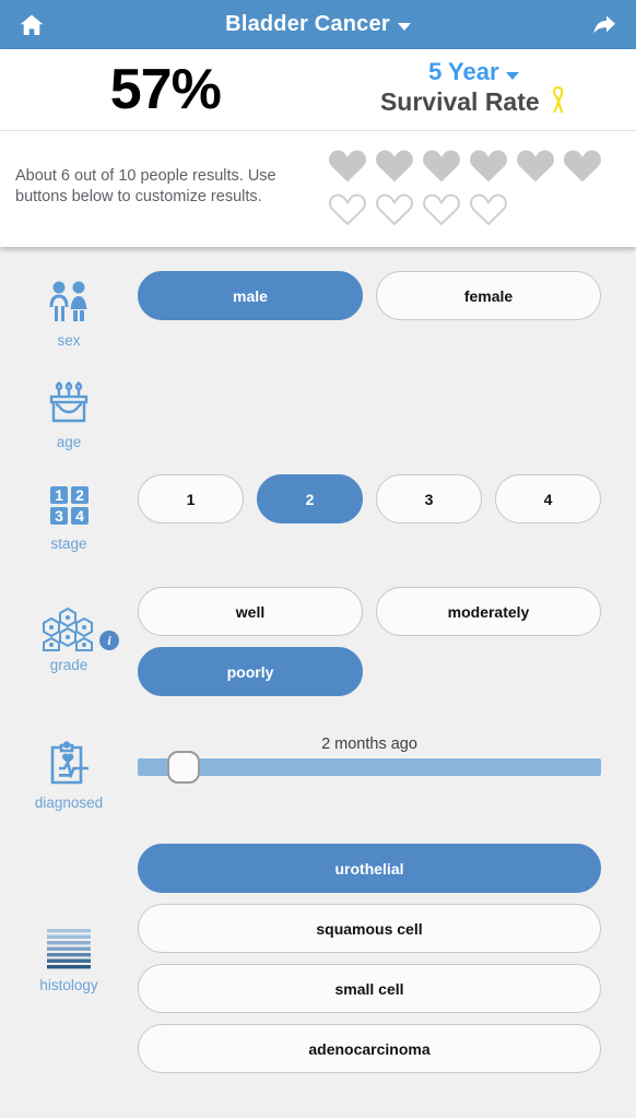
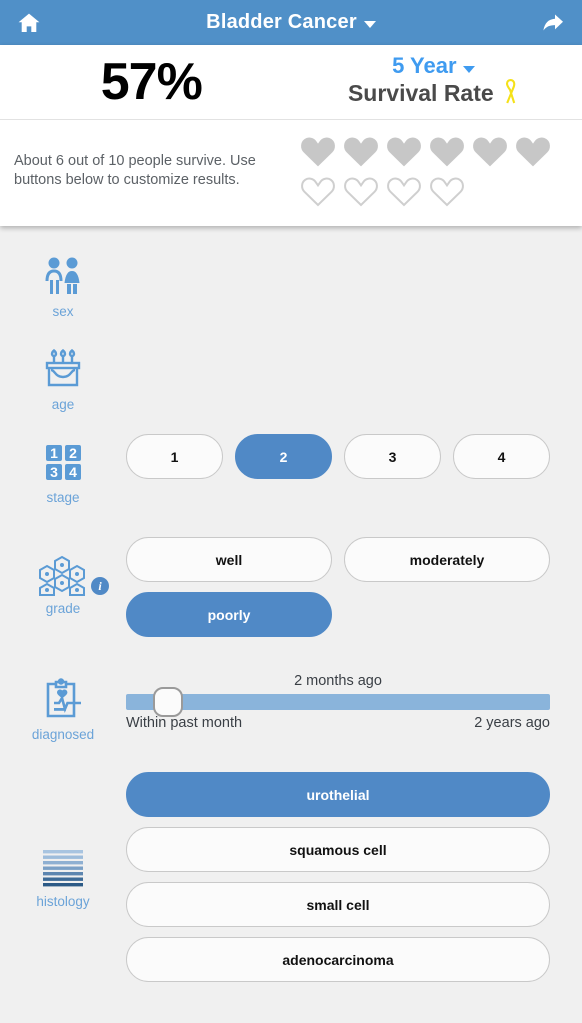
  Bladder Cancer
  57%
  5 Year
  Survival Rate
- About 6 out of 10 people results. Use buttons below to customize results.
+ About 6 out of 10 people survive. Use buttons below to customize results.
  sex
- male
- female
  age
  1
  2
  3
  4
  stage
  1
  2
  3
  4
  i
  grade
  well
  moderately
  poorly
  diagnosed
  2 months ago
+ Within past month
+ 2 years ago
  histology
  urothelial
  squamous cell
  small cell
  adenocarcinoma
